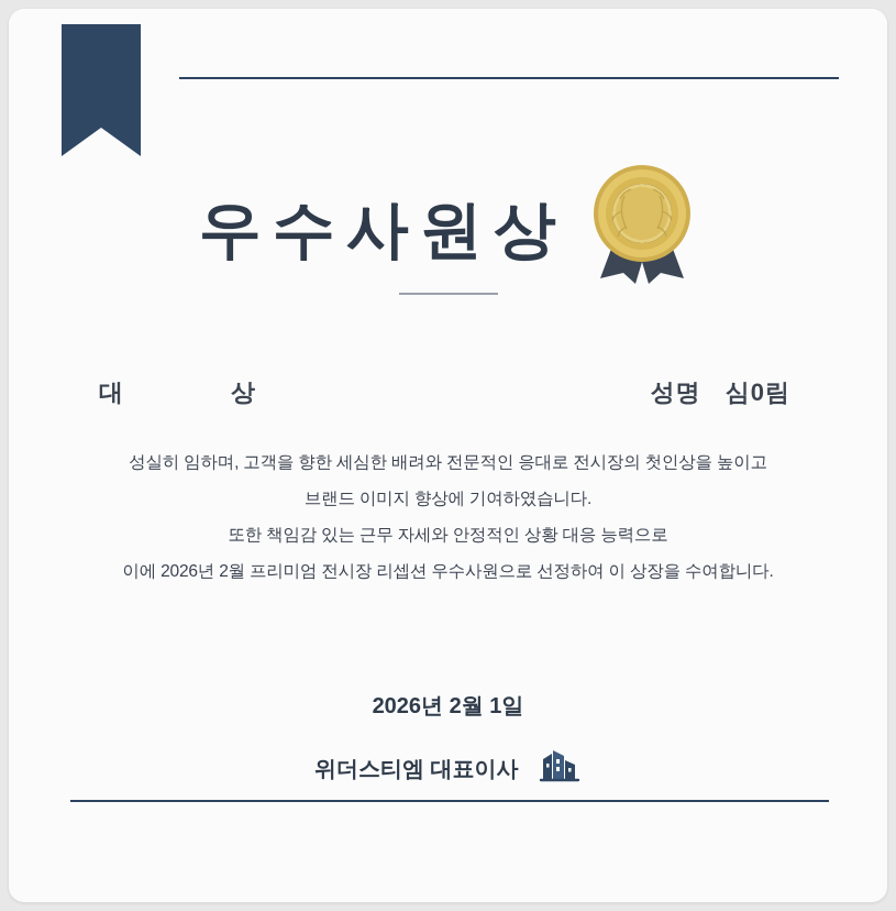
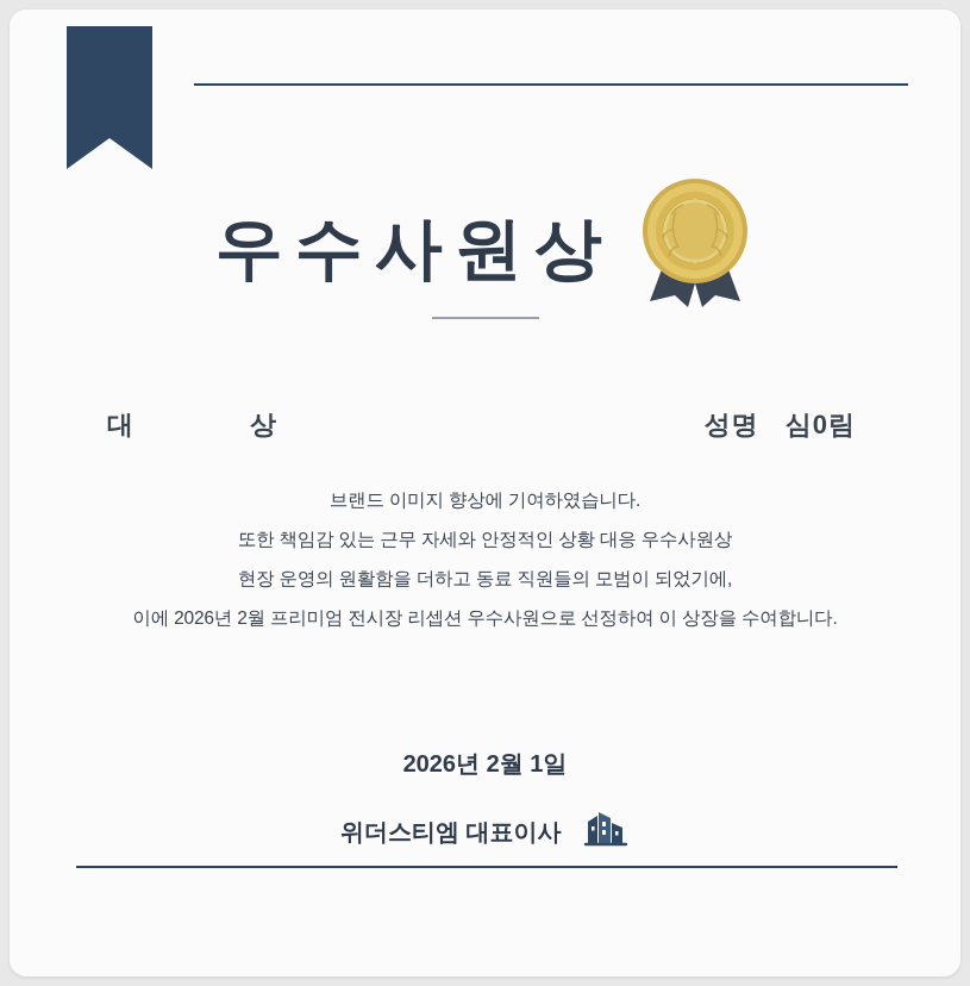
  우수사원상
  대 상
  성명 심0림
- 성실히 임하며, 고객을 향한 세심한 배려와 전문적인 응대로 전시장의 첫인상을 높이고
  브랜드 이미지 향상에 기여하였습니다.
- 또한 책임감 있는 근무 자세와 안정적인 상황 대응 능력으로
+ 또한 책임감 있는 근무 자세와 안정적인 상황 대응 우수사원상
+ 현장 운영의 원활함을 더하고 동료 직원들의 모범이 되었기에,
  이에 2026년 2월 프리미엄 전시장 리셉션 우수사원으로 선정하여 이 상장을 수여합니다.
  2026년 2월 1일
  위더스티엠 대표이사
